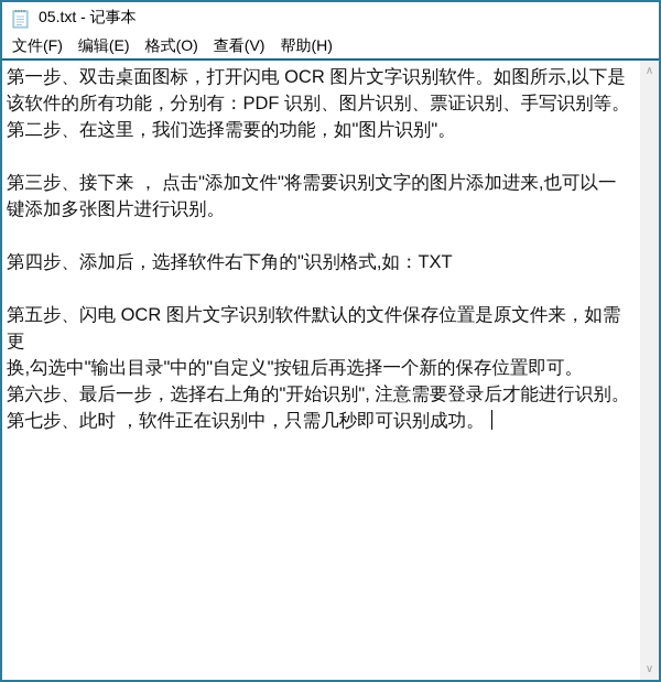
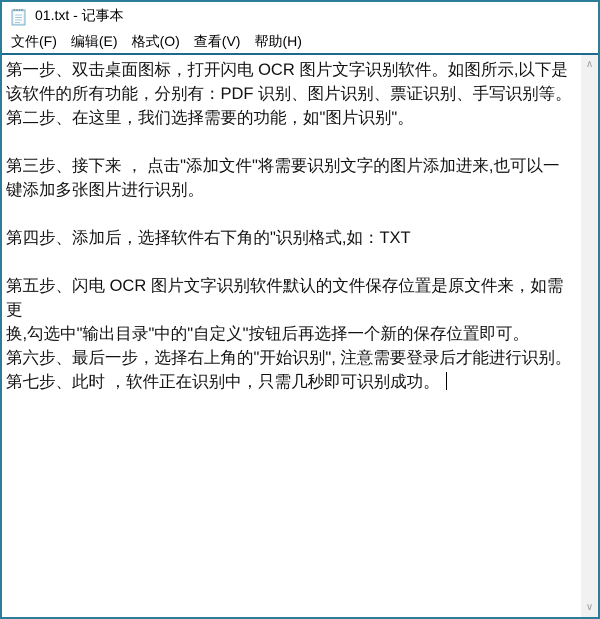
- 05.txt - 记事本
+ 01.txt - 记事本
  文件(F)
  编辑(E)
  格式(O)
  查看(V)
  帮助(H)
  第一步、双击桌面图标，打开闪电 OCR 图片文字识别软件。如图所示,以下是
  该软件的所有功能，分别有：PDF 识别、图片识别、票证识别、手写识别等。
  第二步、在这里，我们选择需要的功能，如"图片识别"。
  第三步、接下来 ， 点击"添加文件"将需要识别文字的图片添加进来,也可以一
  键添加多张图片进行识别。
  第四步、添加后，选择软件右下角的"识别格式,如：TXT
  第五步、闪电 OCR 图片文字识别软件默认的文件保存位置是原文件来，如需更
  换,勾选中"输出目录"中的"自定义"按钮后再选择一个新的保存位置即可。
  第六步、最后一步，选择右上角的"开始识别", 注意需要登录后才能进行识别。
  第七步、此时 ，软件正在识别中，只需几秒即可识别成功。
  ∧
  ∨
